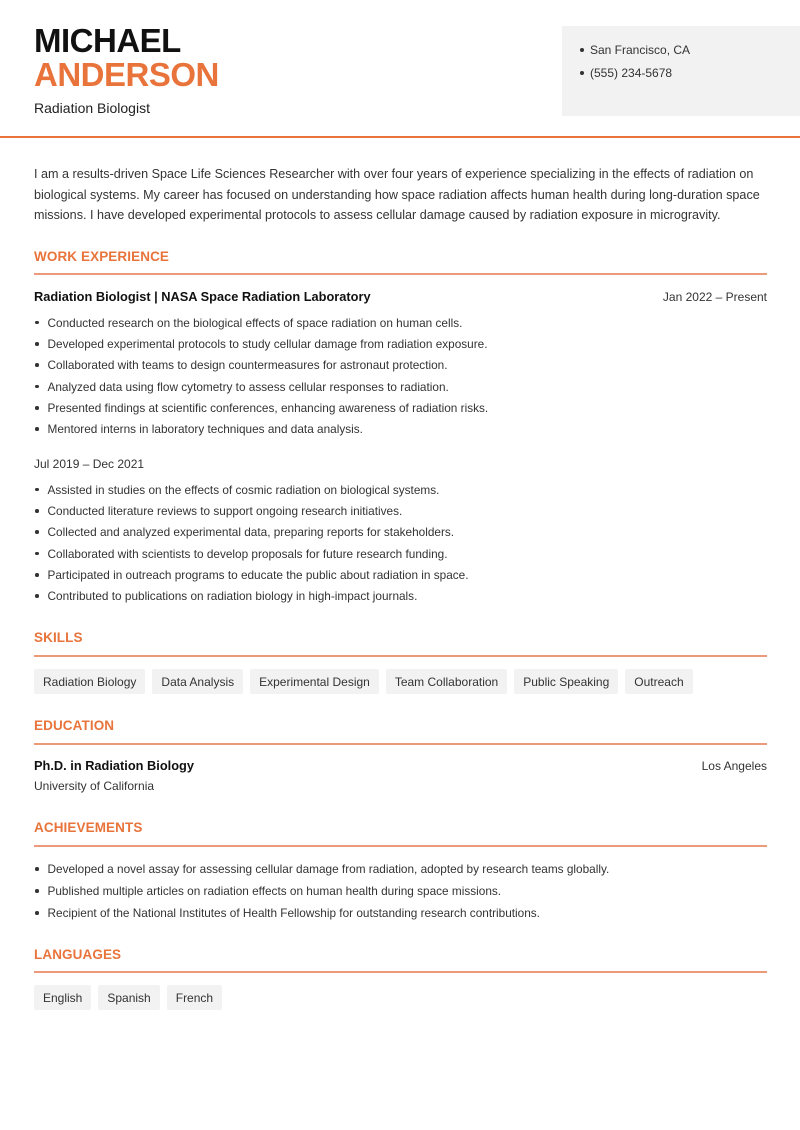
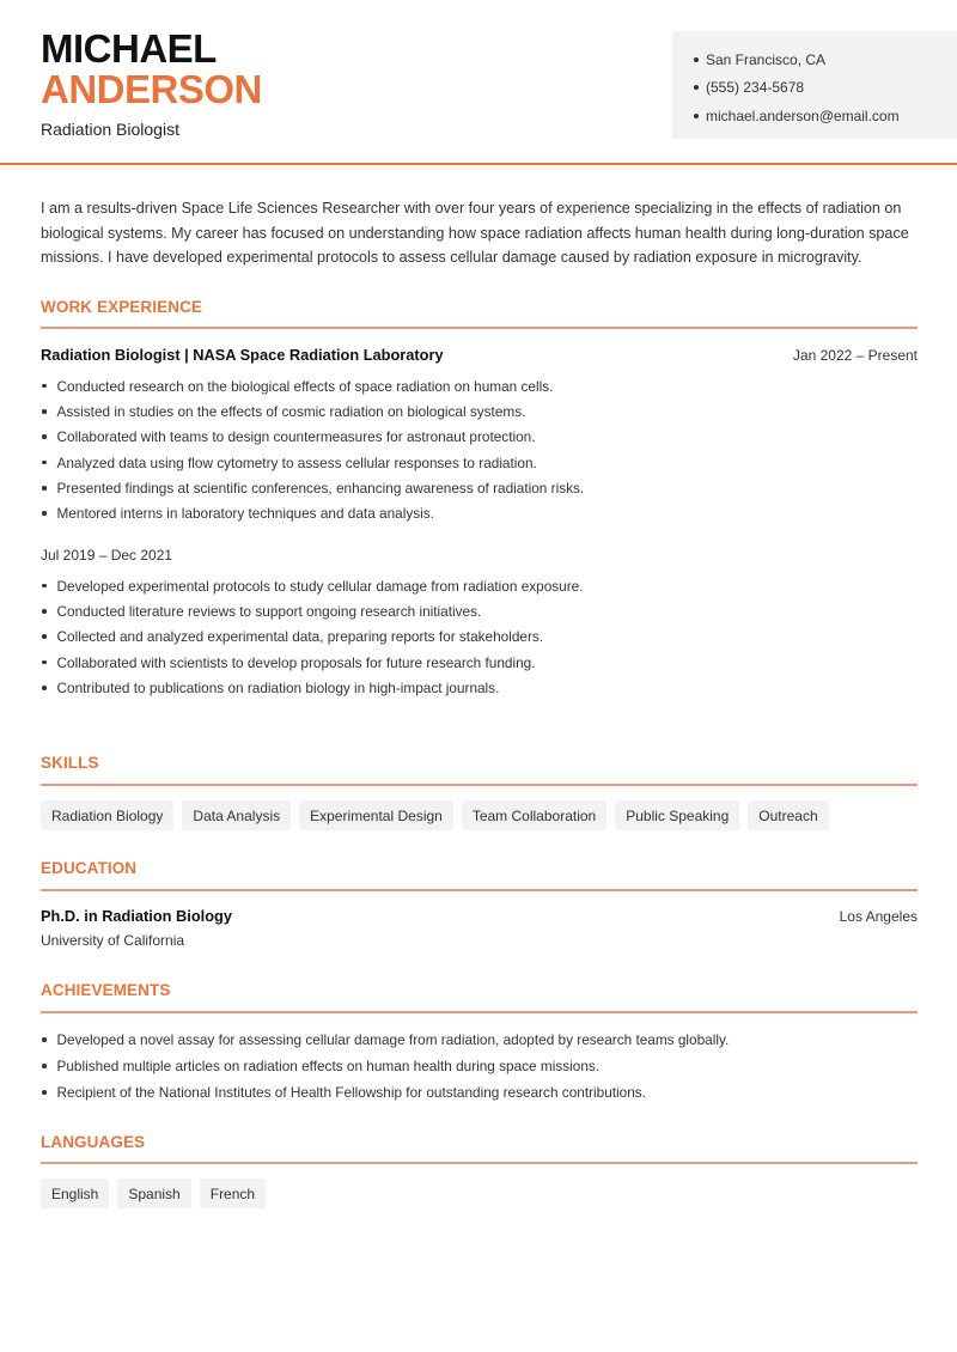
  MICHAEL
  ANDERSON
  Radiation Biologist
  San Francisco, CA
  (555) 234-5678
+ michael.anderson@email.com
  I am a results-driven Space Life Sciences Researcher with over four years of experience specializing in the effects of radiation on biological systems. My career has focused on understanding how space radiation affects human health during long-duration space missions. I have developed experimental protocols to assess cellular damage caused by radiation exposure in microgravity.
  WORK EXPERIENCE
  Radiation Biologist | NASA Space Radiation Laboratory
  Jan 2022 – Present
  Conducted research on the biological effects of space radiation on human cells.
- Developed experimental protocols to study cellular damage from radiation exposure.
+ Assisted in studies on the effects of cosmic radiation on biological systems.
  Collaborated with teams to design countermeasures for astronaut protection.
  Analyzed data using flow cytometry to assess cellular responses to radiation.
  Presented findings at scientific conferences, enhancing awareness of radiation risks.
  Mentored interns in laboratory techniques and data analysis.
  Jul 2019 – Dec 2021
- Assisted in studies on the effects of cosmic radiation on biological systems.
+ Developed experimental protocols to study cellular damage from radiation exposure.
  Conducted literature reviews to support ongoing research initiatives.
  Collected and analyzed experimental data, preparing reports for stakeholders.
  Collaborated with scientists to develop proposals for future research funding.
- Participated in outreach programs to educate the public about radiation in space.
  Contributed to publications on radiation biology in high-impact journals.
  SKILLS
  Radiation Biology
  Data Analysis
  Experimental Design
  Team Collaboration
  Public Speaking
  Outreach
  EDUCATION
  Ph.D. in Radiation Biology
  Los Angeles
  University of California
  ACHIEVEMENTS
  Developed a novel assay for assessing cellular damage from radiation, adopted by research teams globally.
  Published multiple articles on radiation effects on human health during space missions.
  Recipient of the National Institutes of Health Fellowship for outstanding research contributions.
  LANGUAGES
  English
  Spanish
  French
